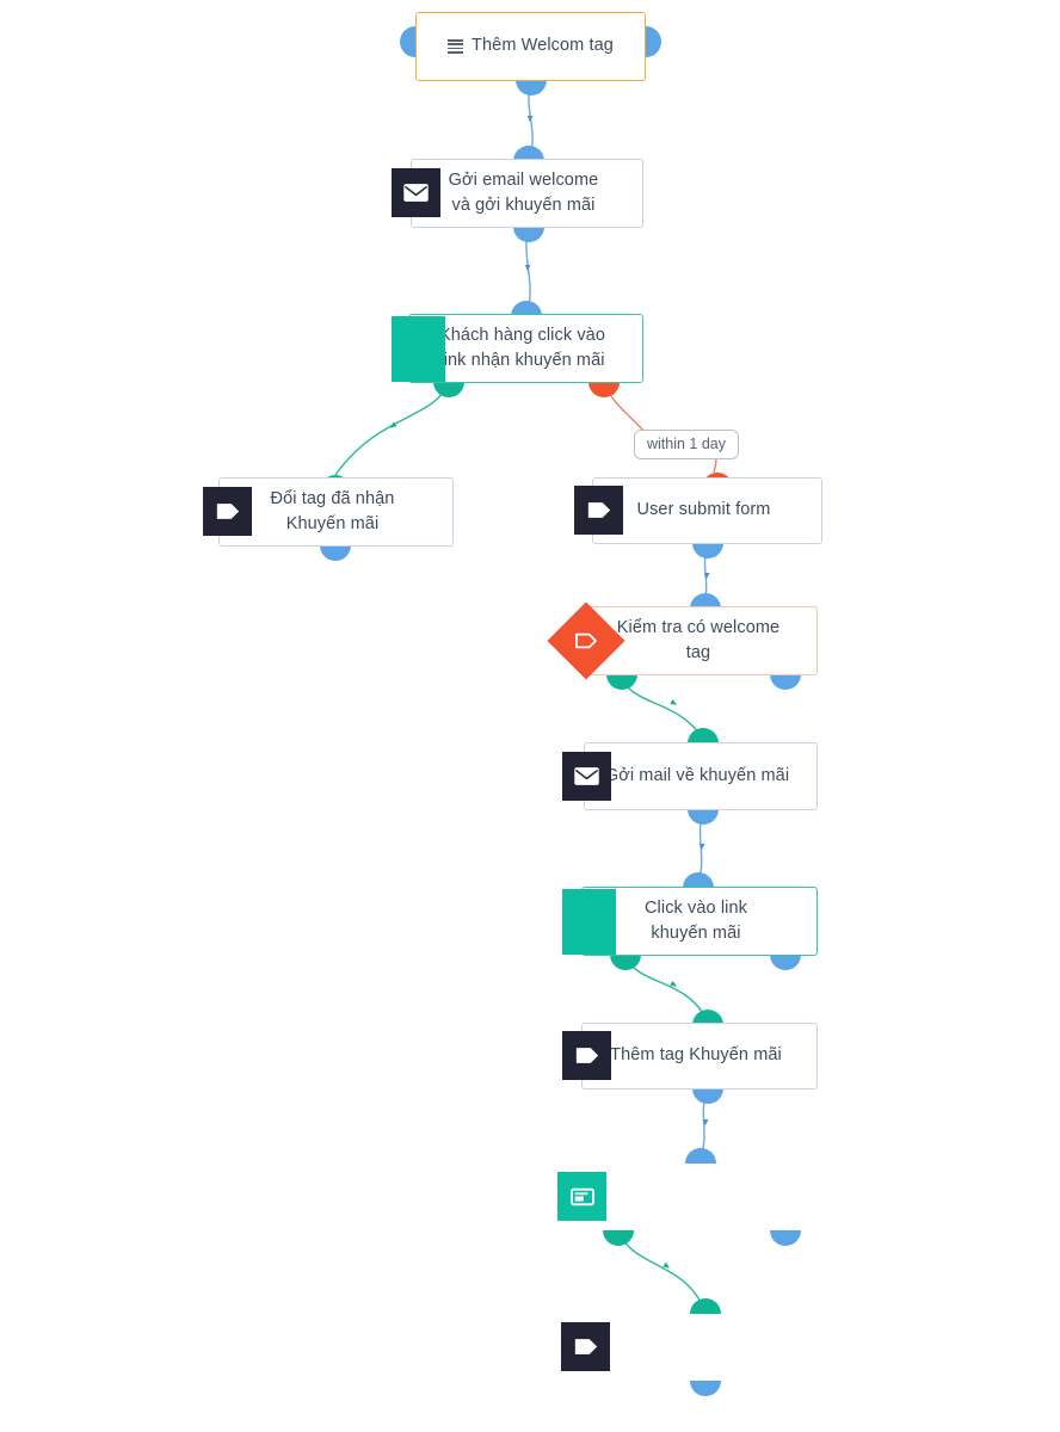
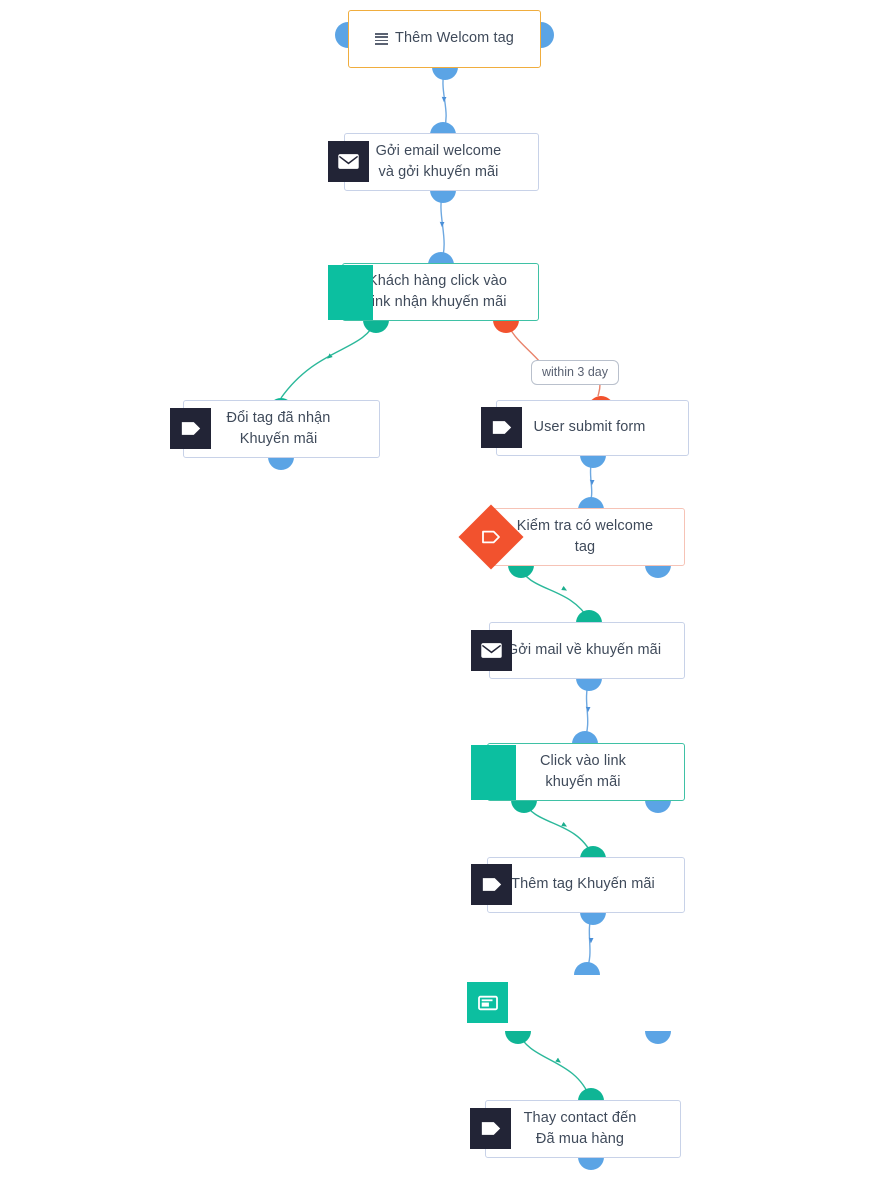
  Thêm Welcom tag
  Gởi email welcome
  và gởi khuyến mãi
  hách hàng click vào
  ink nhận khuyến mãi
- within 1 day
+ within 3 day
  Đổi tag đã nhận
  Khuyến mãi
  User submit form
  Kiểm tra có welcome
  tag
  Gởi mail về khuyến mãi
  Click vào link
  khuyến mãi
  Thêm tag Khuyến mãi
+ Thay contact đến
+ Đã mua hàng
